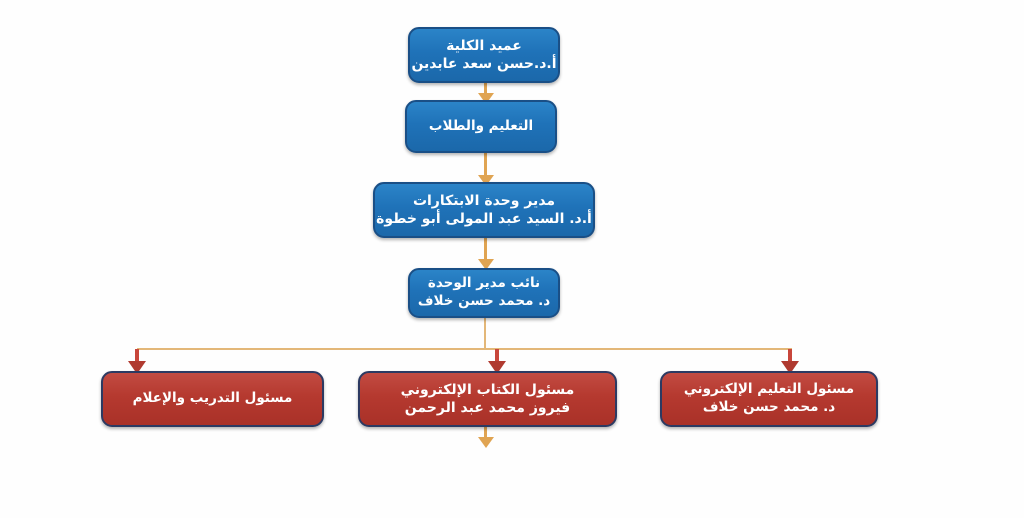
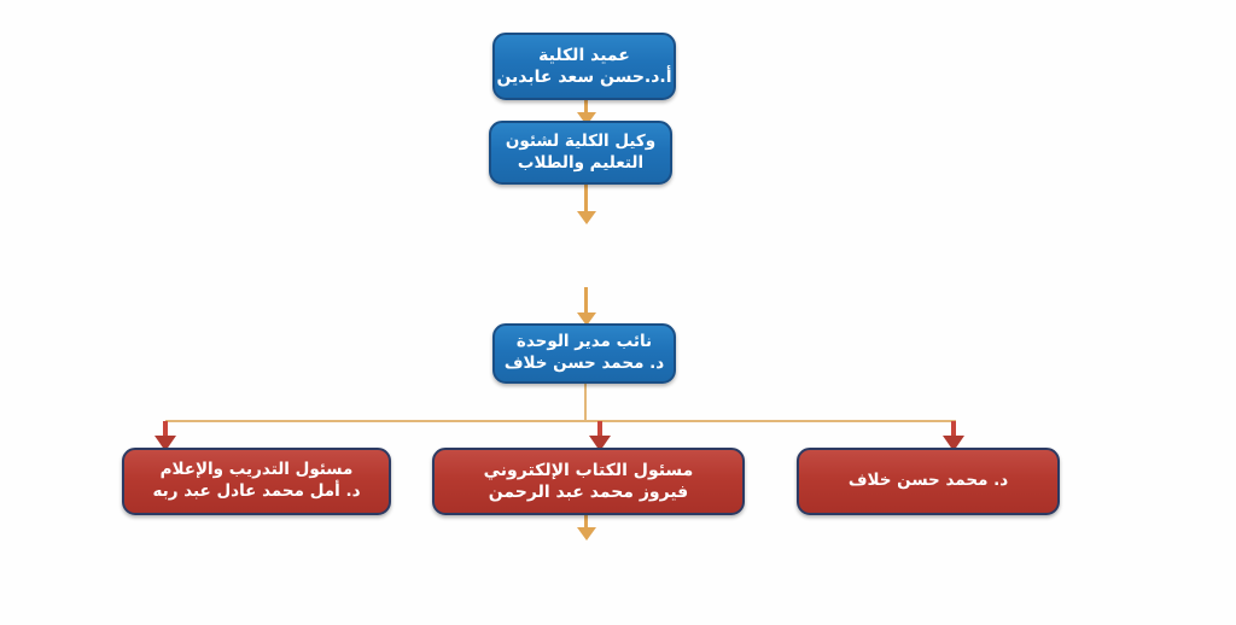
  عميد الكلية
  أ.د.حسن سعد عابدين
+ وكيل الكلية لشئون
  التعليم والطلاب
- مدير وحدة الابتكارات
- أ.د. السيد عبد المولى أبو خطوة
  نائب مدير الوحدة
  د. محمد حسن خلاف
  مسئول التدريب والإعلام
+ د. أمل محمد عادل عبد ربه
  مسئول الكتاب الإلكتروني
  فيروز محمد عبد الرحمن
- مسئول التعليم الإلكتروني
  د. محمد حسن خلاف
